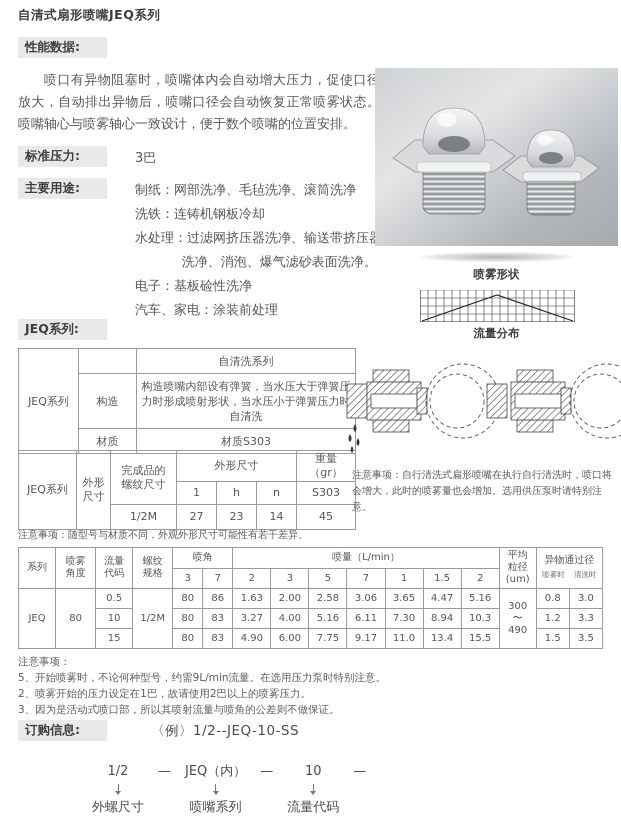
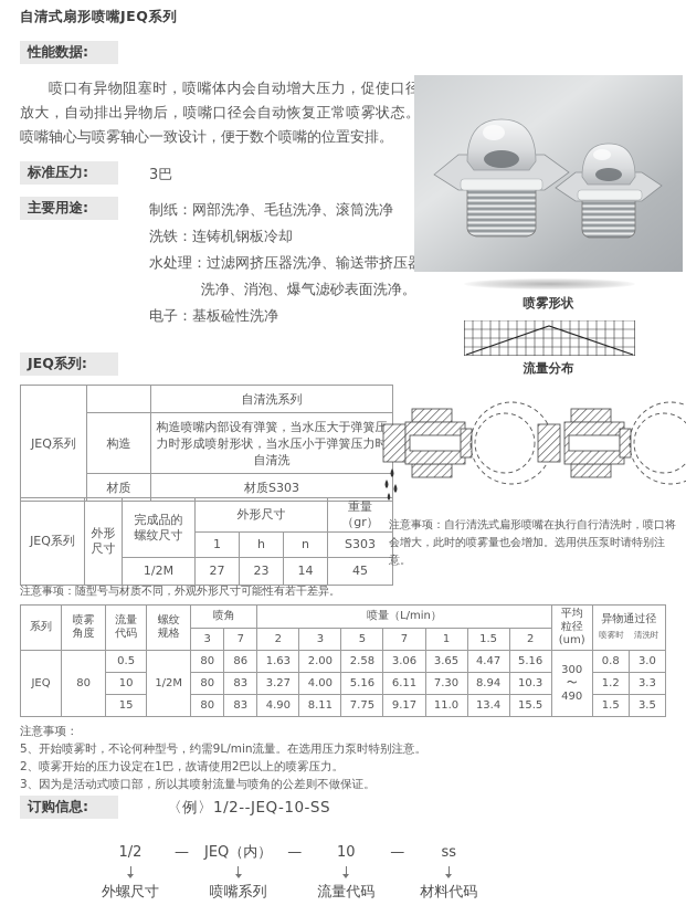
  自清式扇形喷嘴JEQ系列
  性能数据:
  喷口有异物阻塞时，喷嘴体内会自动增大压力，促使口径放大，自动排出异物后，喷嘴口径会自动恢复正常喷雾状态。喷嘴轴心与喷雾轴心一致设计，便于数个喷嘴的位置安排。
  标准压力:
  3巴
  主要用途:
  制纸：网部洗净、毛毡洗净、滚筒洗净
  洗铁：连铸机钢板冷却
  水处理：过滤网挤压器洗净、输送带挤压
  洗净、消泡、爆气滤砂表面洗净。
  电子：基板硷性洗净
- 汽车、家电：涂装前处理
  JEQ系列:
  JEQ系列		自清洗系列
  构造	构造喷嘴内部设有弹簧，当水压大于弹簧压力时形成喷射形状，当水压小于弹簧压力时自清洗
  材质	材质S303
  JEQ系列	外形 尺寸	完成品的 螺纹尺寸	外形尺寸	重量 （gr）
  1	h	n	S303
  1/2M	27	23	14	45
  注意事项：随型号与材质不同，外观外形尺寸可能性有若干差异。
  系列	喷雾 角度	流量 代码	螺纹 规格	喷角	喷量（L/min）	平均 粒径 (um)	异物通过径 喷雾时 清洗时
  3	7	2	3	5	7	1	1.5	2
  JEQ	80	0.5	1/2M	80	86	1.63	2.00	2.58	3.06	3.65	4.47	5.16	300 〜 490	0.8	3.0
  10	80	83	3.27	4.00	5.16	6.11	7.30	8.94	10.3	1.2	3.3
- 15	80	83	4.90	6.00	7.75	9.17	11.0	13.4	15.5	1.5	3.5
+ 15	80	83	4.90	8.11	7.75	9.17	11.0	13.4	15.5	1.5	3.5
  注意事项：
  5、开始喷雾时，不论何种型号，约需9L/min流量。在选用压力泵时特别注意。
  2、喷雾开始的压力设定在1巴，故请使用2巴以上的喷雾压力。
  3、因为是活动式喷口部，所以其喷射流量与喷角的公差则不做保证。
  订购信息:
  〈例〉1/2--JEQ-10-SS
  1/2
  外螺尺寸
  —
  JEQ（内）
  喷嘴系列
  —
  10
  流量代码
  —
+ ss
+ 材料代码
  喷雾形状
  流量分布
  注意事项：自行清洗式扁形喷嘴在执行自行清洗时，喷口将会增大，此时的喷雾量也会增加。选用供压泵时请特别注意。
